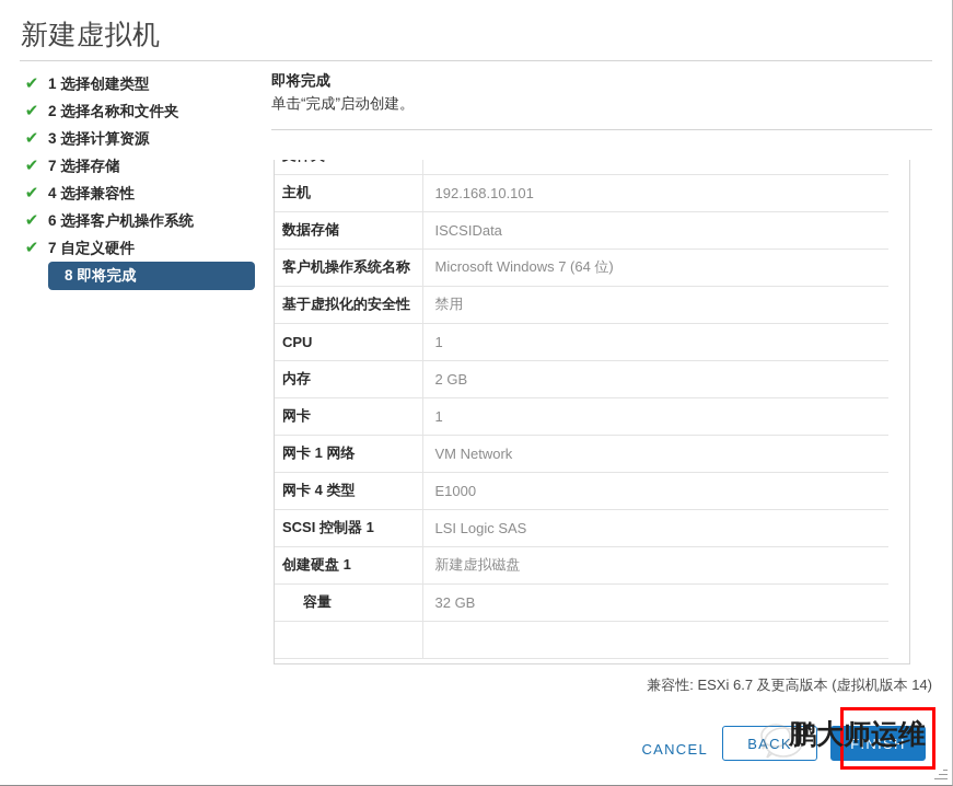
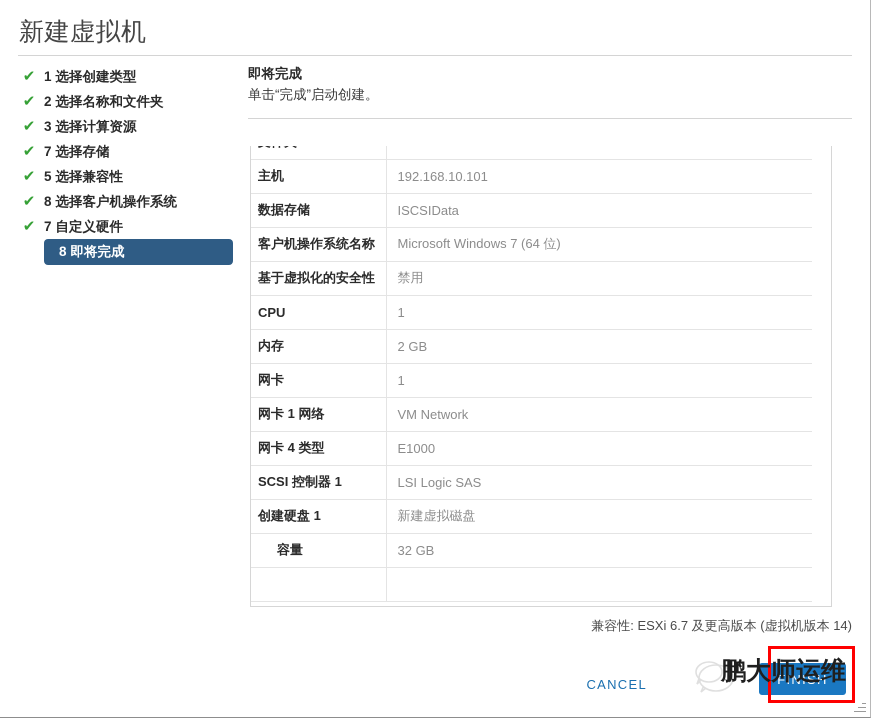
  新建虚拟机
  ✔
  1 选择创建类型
  ✔
  2 选择名称和文件夹
  ✔
  3 选择计算资源
  ✔
  7 选择存储
  ✔
- 4 选择兼容性
+ 5 选择兼容性
  ✔
- 6 选择客户机操作系统
+ 8 选择客户机操作系统
  ✔
  7 自定义硬件
  8 即将完成
  即将完成
  单击“完成”启动创建。
  主机	192.168.10.101
  数据存储	ISCSIData
  客户机操作系统名称	Microsoft Windows 7 (64 位)
  基于虚拟化的安全性	禁用
  CPU	1
  内存	2 GB
  网卡	1
  网卡 1 网络	VM Network
  网卡 4 类型	E1000
  SCSI 控制器 1	LSI Logic SAS
  创建硬盘 1	新建虚拟磁盘
  容量	32 GB
  兼容性: ESXi 6.7 及更高版本 (虚拟机版本 14)
  CANCEL
- BACK
  FINISH
  鹏大师运维
